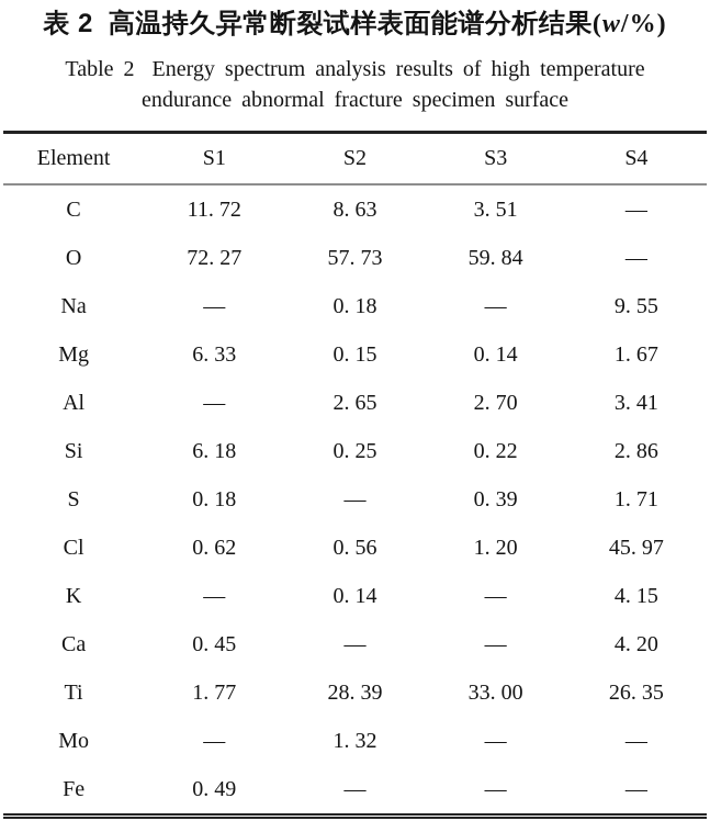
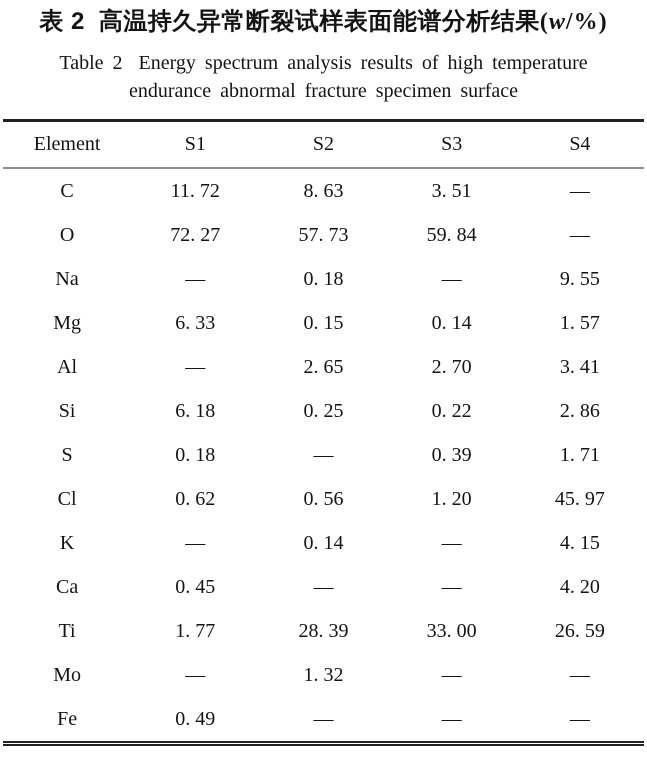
  表 2 高温持久异常断裂试样表面能谱分析结果(w/%)
  Table 2 Energy spectrum analysis results of high temperature
  endurance abnormal fracture specimen surface
  Element	S1	S2	S3	S4
  C	11. 72	8. 63	3. 51	—
  O	72. 27	57. 73	59. 84	—
  Na	—	0. 18	—	9. 55
- Mg	6. 33	0. 15	0. 14	1. 67
+ Mg	6. 33	0. 15	0. 14	1. 57
  Al	—	2. 65	2. 70	3. 41
  Si	6. 18	0. 25	0. 22	2. 86
  S	0. 18	—	0. 39	1. 71
  Cl	0. 62	0. 56	1. 20	45. 97
  K	—	0. 14	—	4. 15
  Ca	0. 45	—	—	4. 20
- Ti	1. 77	28. 39	33. 00	26. 35
+ Ti	1. 77	28. 39	33. 00	26. 59
  Mo	—	1. 32	—	—
  Fe	0. 49	—	—	—
